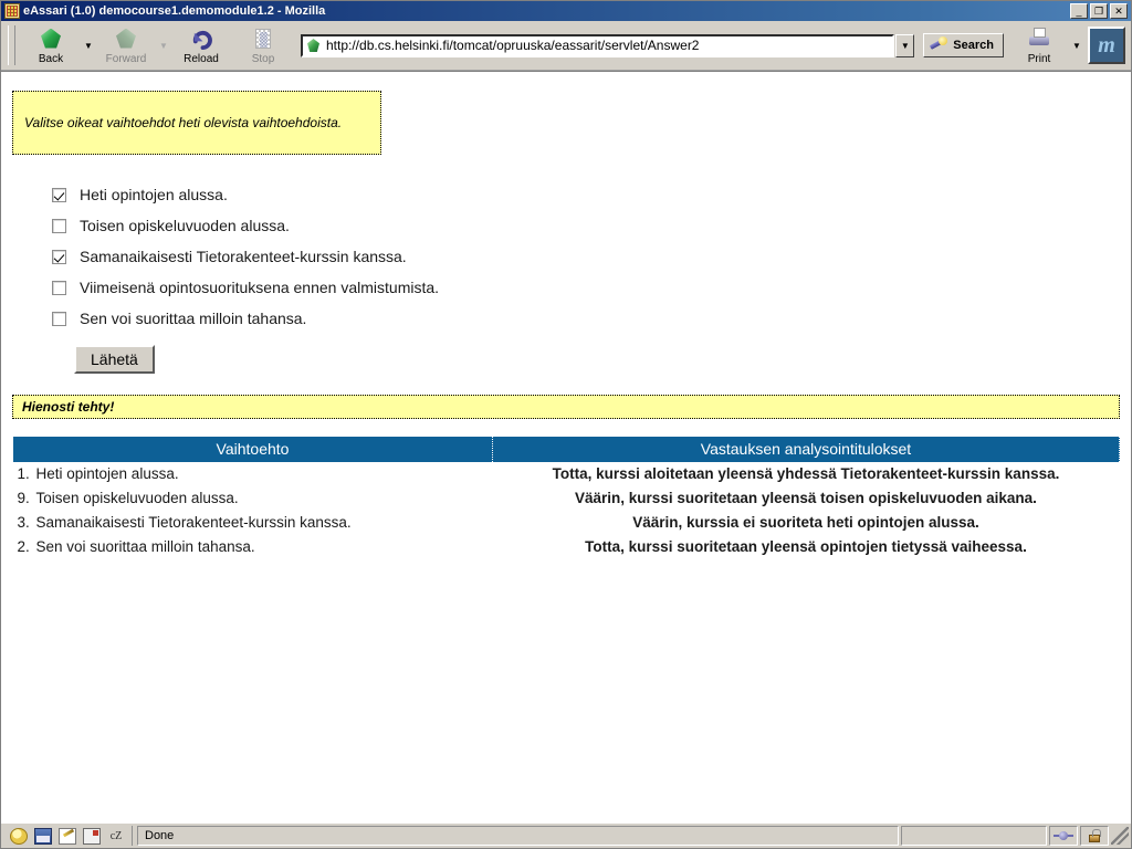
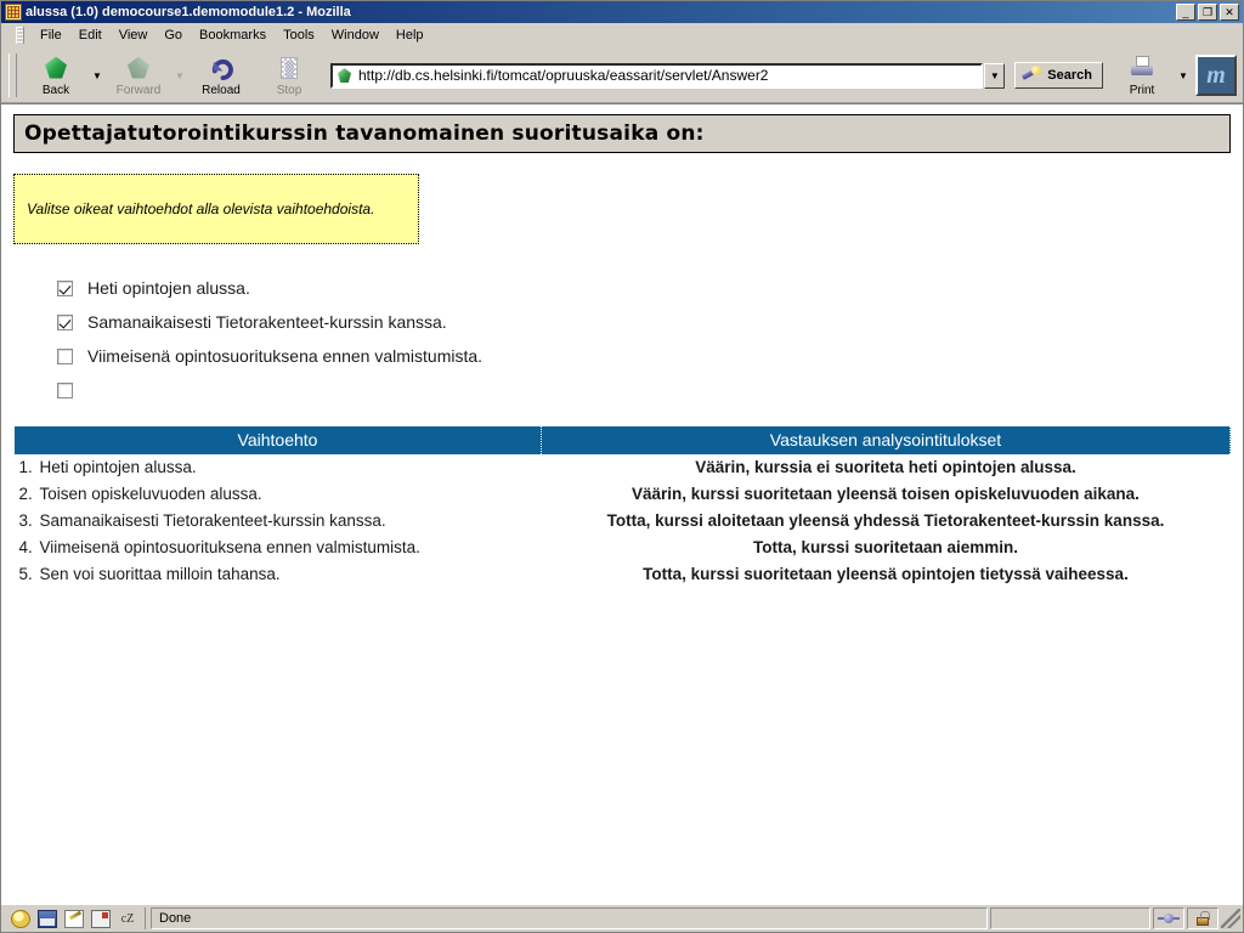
- eAssari (1.0) democourse1.demomodule1.2 - Mozilla
+ alussa (1.0) democourse1.demomodule1.2 - Mozilla
  _
  ❐
  ✕
+ File
+ Edit
+ View
+ Go
+ Bookmarks
+ Tools
+ Window
+ Help
  Back
  ▼
  Forward
  ▼
  Reload
  Stop
  http://db.cs.helsinki.fi/tomcat/opruuska/eassarit/servlet/Answer2
  ▼
  Search
  Print
  ▼
  m
+ Opettajatutorointikurssin tavanomainen suoritusaika on:
- Valitse oikeat vaihtoehdot heti olevista vaihtoehdoista.
+ Valitse oikeat vaihtoehdot alla olevista vaihtoehdoista.
  Heti opintojen alussa.
- Toisen opiskeluvuoden alussa.
  Samanaikaisesti Tietorakenteet-kurssin kanssa.
  Viimeisenä opintosuorituksena ennen valmistumista.
- Sen voi suorittaa milloin tahansa.
- Lähetä
- Hienosti tehty!
  Vaihtoehto	Vastauksen analysointitulokset
- 1. Heti opintojen alussa.	Totta, kurssi aloitetaan yleensä yhdessä Tietorakenteet-kurssin kanssa.
+ 1. Heti opintojen alussa.	Väärin, kurssia ei suoriteta heti opintojen alussa.
- 9. Toisen opiskeluvuoden alussa.	Väärin, kurssi suoritetaan yleensä toisen opiskeluvuoden aikana.
+ 2. Toisen opiskeluvuoden alussa.	Väärin, kurssi suoritetaan yleensä toisen opiskeluvuoden aikana.
- 3. Samanaikaisesti Tietorakenteet-kurssin kanssa.	Väärin, kurssia ei suoriteta heti opintojen alussa.
+ 3. Samanaikaisesti Tietorakenteet-kurssin kanssa.	Totta, kurssi aloitetaan yleensä yhdessä Tietorakenteet-kurssin kanssa.
+ 4. Viimeisenä opintosuorituksena ennen valmistumista.	Totta, kurssi suoritetaan aiemmin.
- 2. Sen voi suorittaa milloin tahansa.	Totta, kurssi suoritetaan yleensä opintojen tietyssä vaiheessa.
+ 5. Sen voi suorittaa milloin tahansa.	Totta, kurssi suoritetaan yleensä opintojen tietyssä vaiheessa.
  cZ
  Done
